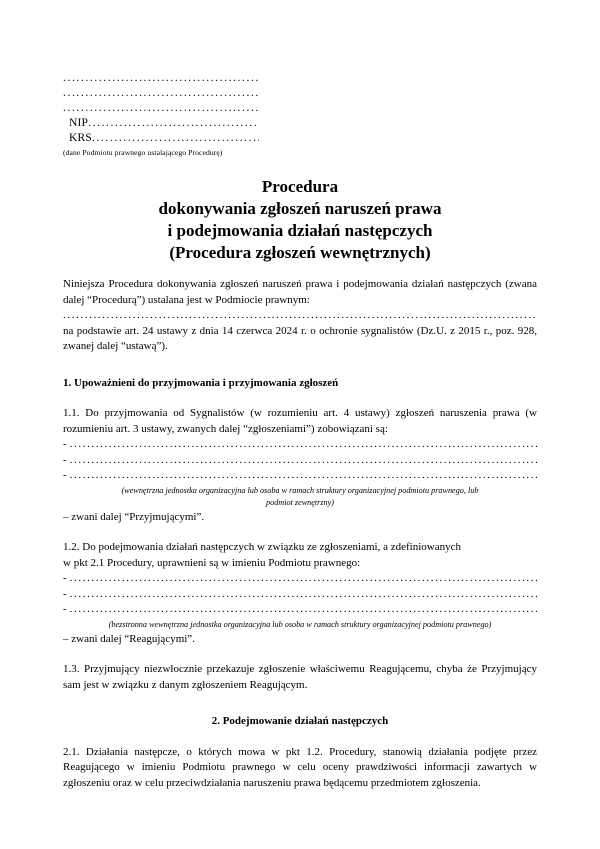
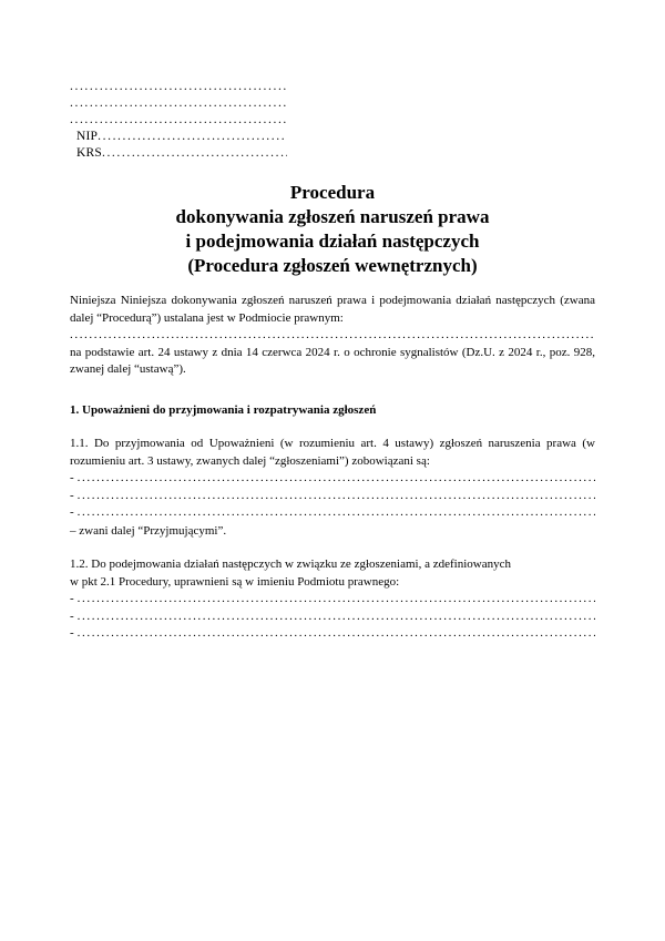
  NIP
  KRS
- (dane Podmiotu prawnego ustalającego Procedurę)
  Procedura
  dokonywania zgłoszeń naruszeń prawa
  i podejmowania działań następczych
  (Procedura zgłoszeń wewnętrznych)
- Niniejsza Procedura dokonywania zgłoszeń naruszeń prawa i podejmowania działań następczych (zwana dalej “Procedurą”) ustalana jest w Podmiocie prawnym:
+ Niniejsza Niniejsza dokonywania zgłoszeń naruszeń prawa i podejmowania działań następczych (zwana dalej “Procedurą”) ustalana jest w Podmiocie prawnym:
- na podstawie art. 24 ustawy z dnia 14 czerwca 2024 r. o ochronie sygnalistów (Dz.U. z 2015 r., poz. 928, zwanej dalej “ustawą”).
+ na podstawie art. 24 ustawy z dnia 14 czerwca 2024 r. o ochronie sygnalistów (Dz.U. z 2024 r., poz. 928, zwanej dalej “ustawą”).
- 1. Upoważnieni do przyjmowania i przyjmowania zgłoszeń
+ 1. Upoważnieni do przyjmowania i rozpatrywania zgłoszeń
- 1.1. Do przyjmowania od Sygnalistów (w rozumieniu art. 4 ustawy) zgłoszeń naruszenia prawa (w rozumieniu art. 3 ustawy, zwanych dalej “zgłoszeniami”) zobowiązani są:
+ 1.1. Do przyjmowania od Upoważnieni (w rozumieniu art. 4 ustawy) zgłoszeń naruszenia prawa (w rozumieniu art. 3 ustawy, zwanych dalej “zgłoszeniami”) zobowiązani są:
  -
  -
  -
- (wewnętrzna jednostka organizacyjna lub osoba w ramach struktury organizacyjnej podmiotu prawnego, lub
- podmiot zewnętrzny)
  – zwani dalej “Przyjmującymi”.
  1.2. Do podejmowania działań następczych w związku ze zgłoszeniami, a zdefiniowanych
  w pkt 2.1 Procedury, uprawnieni są w imieniu Podmiotu prawnego:
  -
  -
  -
- (bezstronna wewnętrzna jednostka organizacyjna lub osoba w ramach struktury organizacyjnej podmiotu prawnego)
- – zwani dalej “Reagującymi”.
- 1.3. Przyjmujący niezwłocznie przekazuje zgłoszenie właściwemu Reagującemu, chyba że Przyjmujący sam jest w związku z danym zgłoszeniem Reagującym.
- 2. Podejmowanie działań następczych
- 2.1. Działania następcze, o których mowa w pkt 1.2. Procedury, stanowią działania podjęte przez Reagującego w imieniu Podmiotu prawnego w celu oceny prawdziwości informacji zawartych w zgłoszeniu oraz w celu przeciwdziałania naruszeniu prawa będącemu przedmiotem zgłoszenia.
